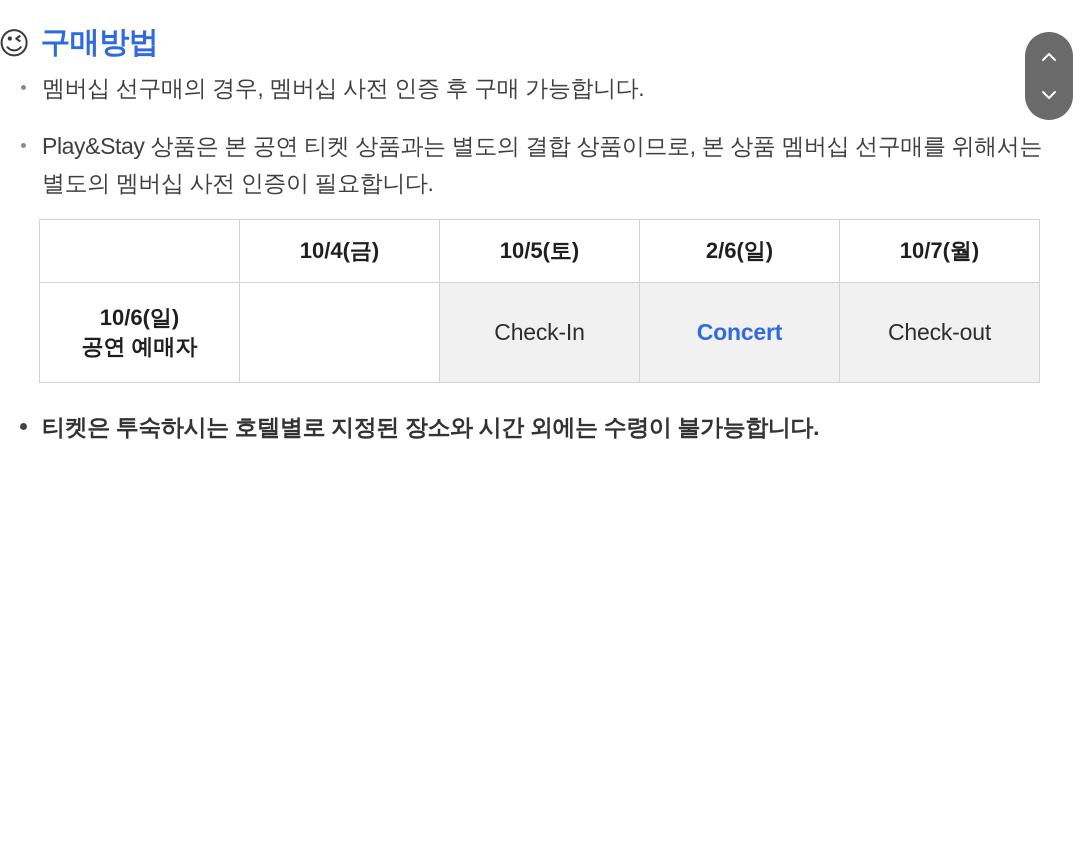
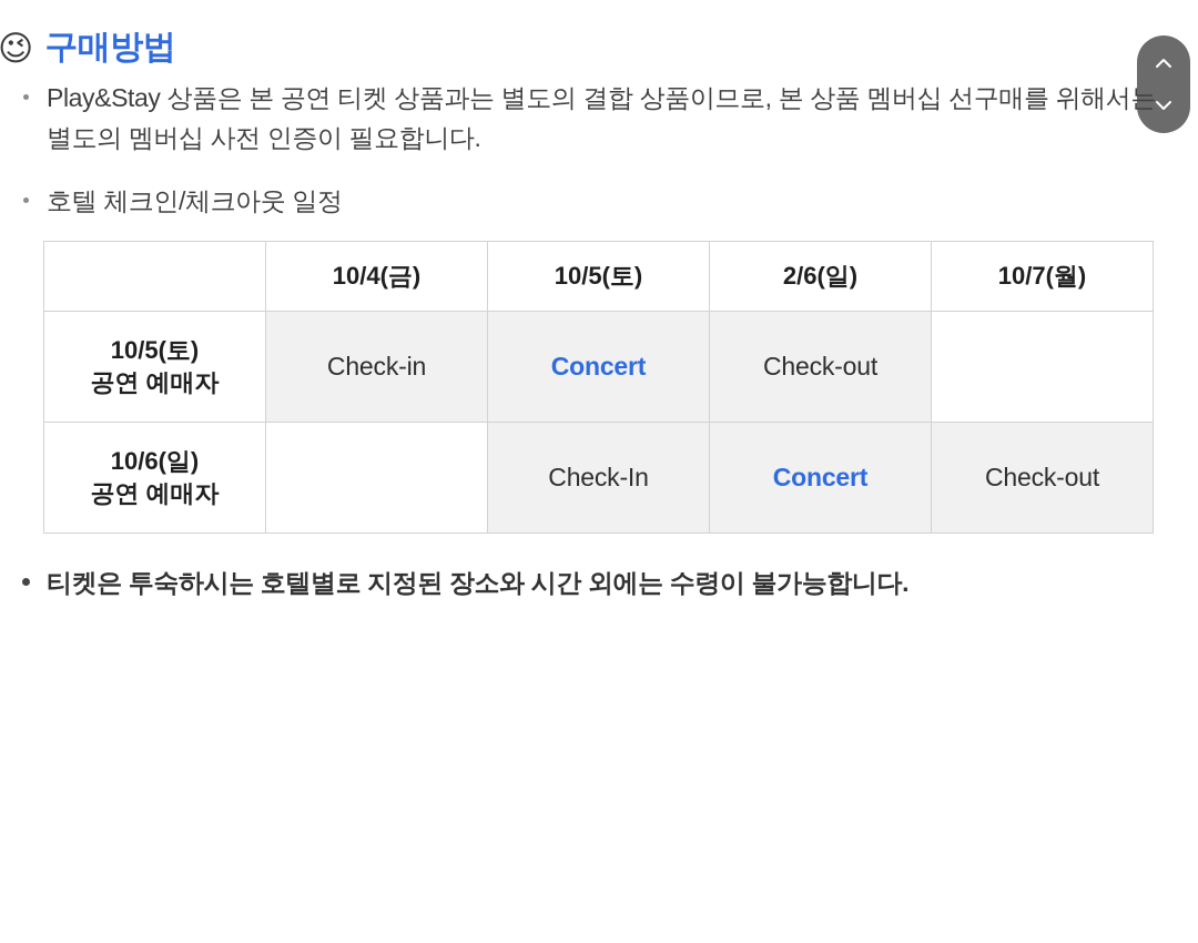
  😉
  구매방법
- 멤버십 선구매의 경우, 멤버십 사전 인증 후 구매 가능합니다.
  Play&Stay 상품은 본 공연 티켓 상품과는 별도의 결합 상품이므로, 본 상품 멤버십 선구매를 위해서는 별도의 멤버십 사전 인증이 필요합니다.
+ 호텔 체크인/체크아웃 일정
  	10/4(금)	10/5(토)	2/6(일)	10/7(월)
+ 10/5(토) 공연 예매자	Check-in	Concert	Check-out
  10/6(일) 공연 예매자		Check-In	Concert	Check-out
  티켓은 투숙하시는 호텔별로 지정된 장소와 시간 외에는 수령이 불가능합니다.
